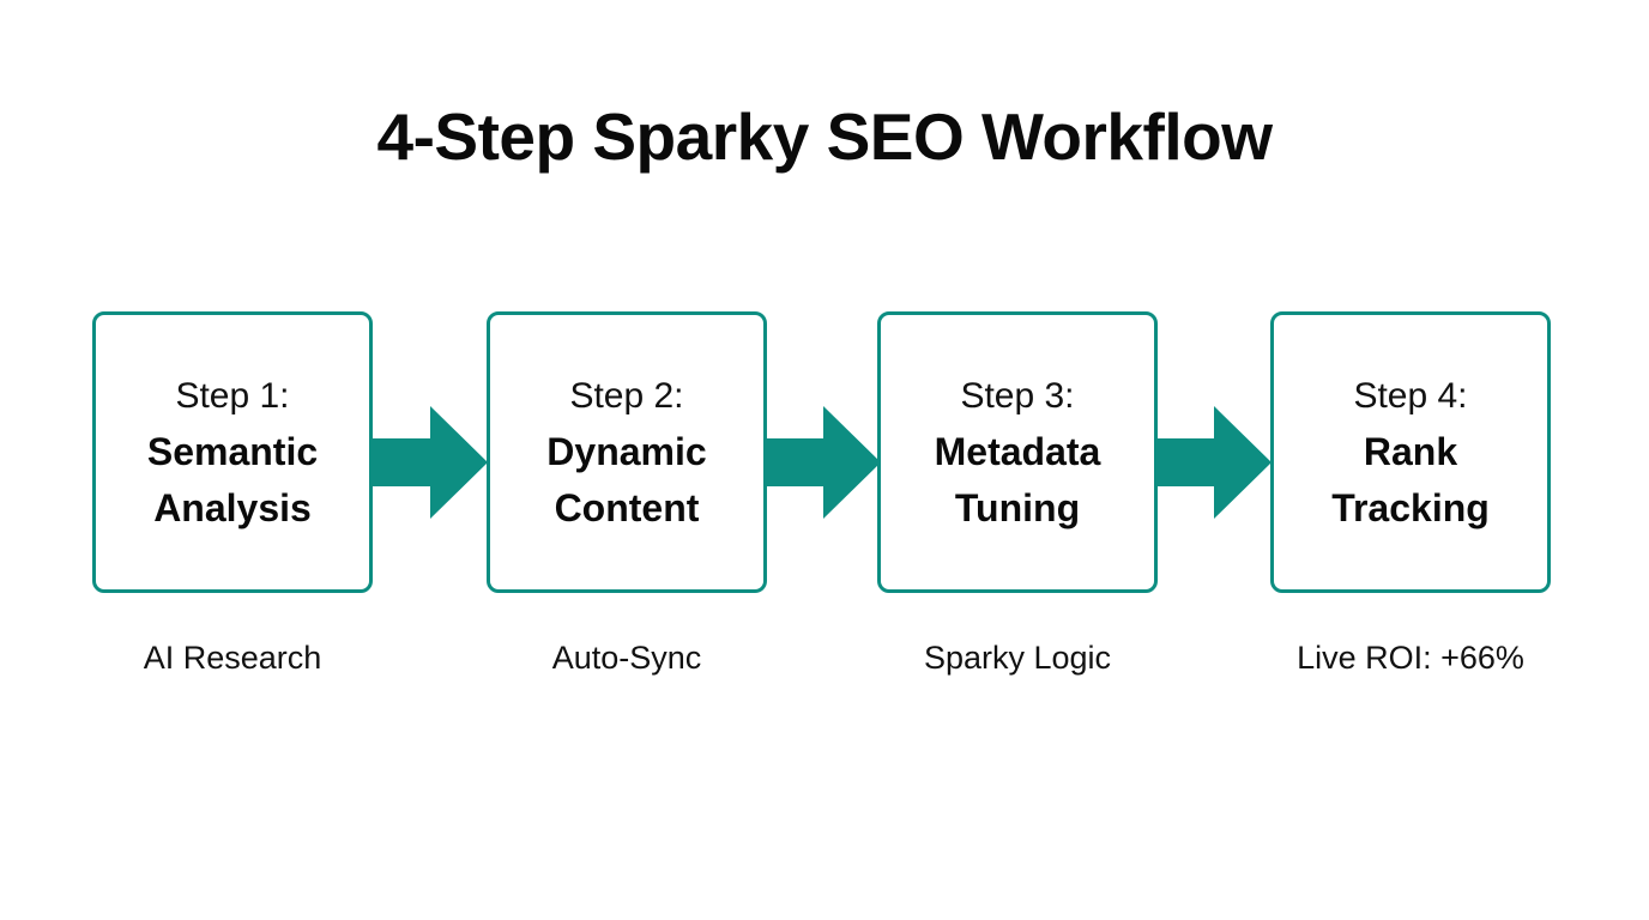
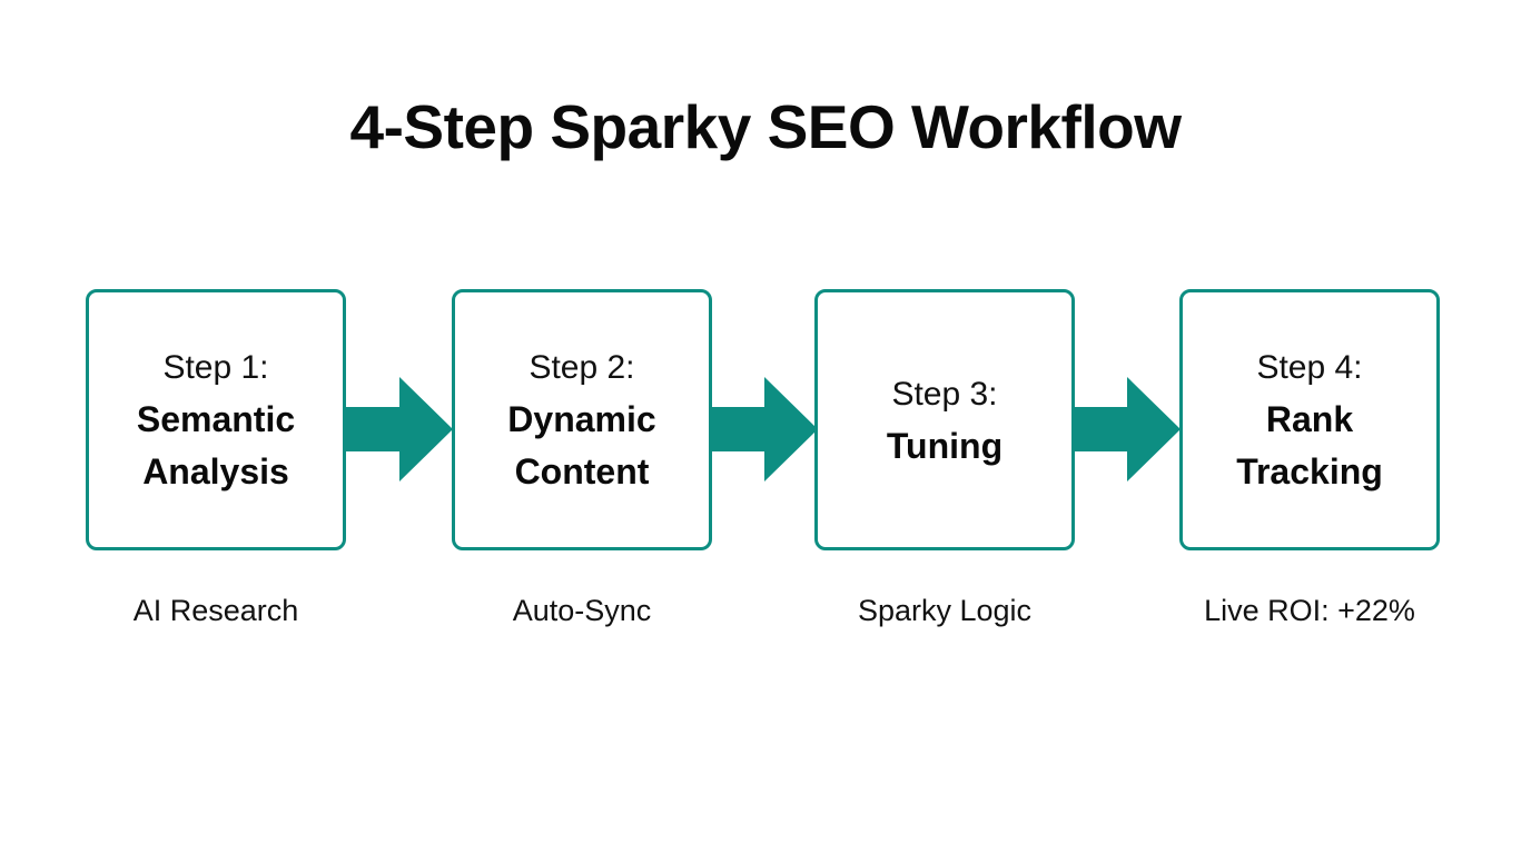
  4-Step Sparky SEO Workflow
  Step 1:
  Semantic
  Analysis
  Step 2:
  Dynamic
  Content
  Step 3:
- Metadata
  Tuning
  Step 4:
  Rank
  Tracking
  AI Research
  Auto-Sync
  Sparky Logic
- Live ROI: +66%
+ Live ROI: +22%
